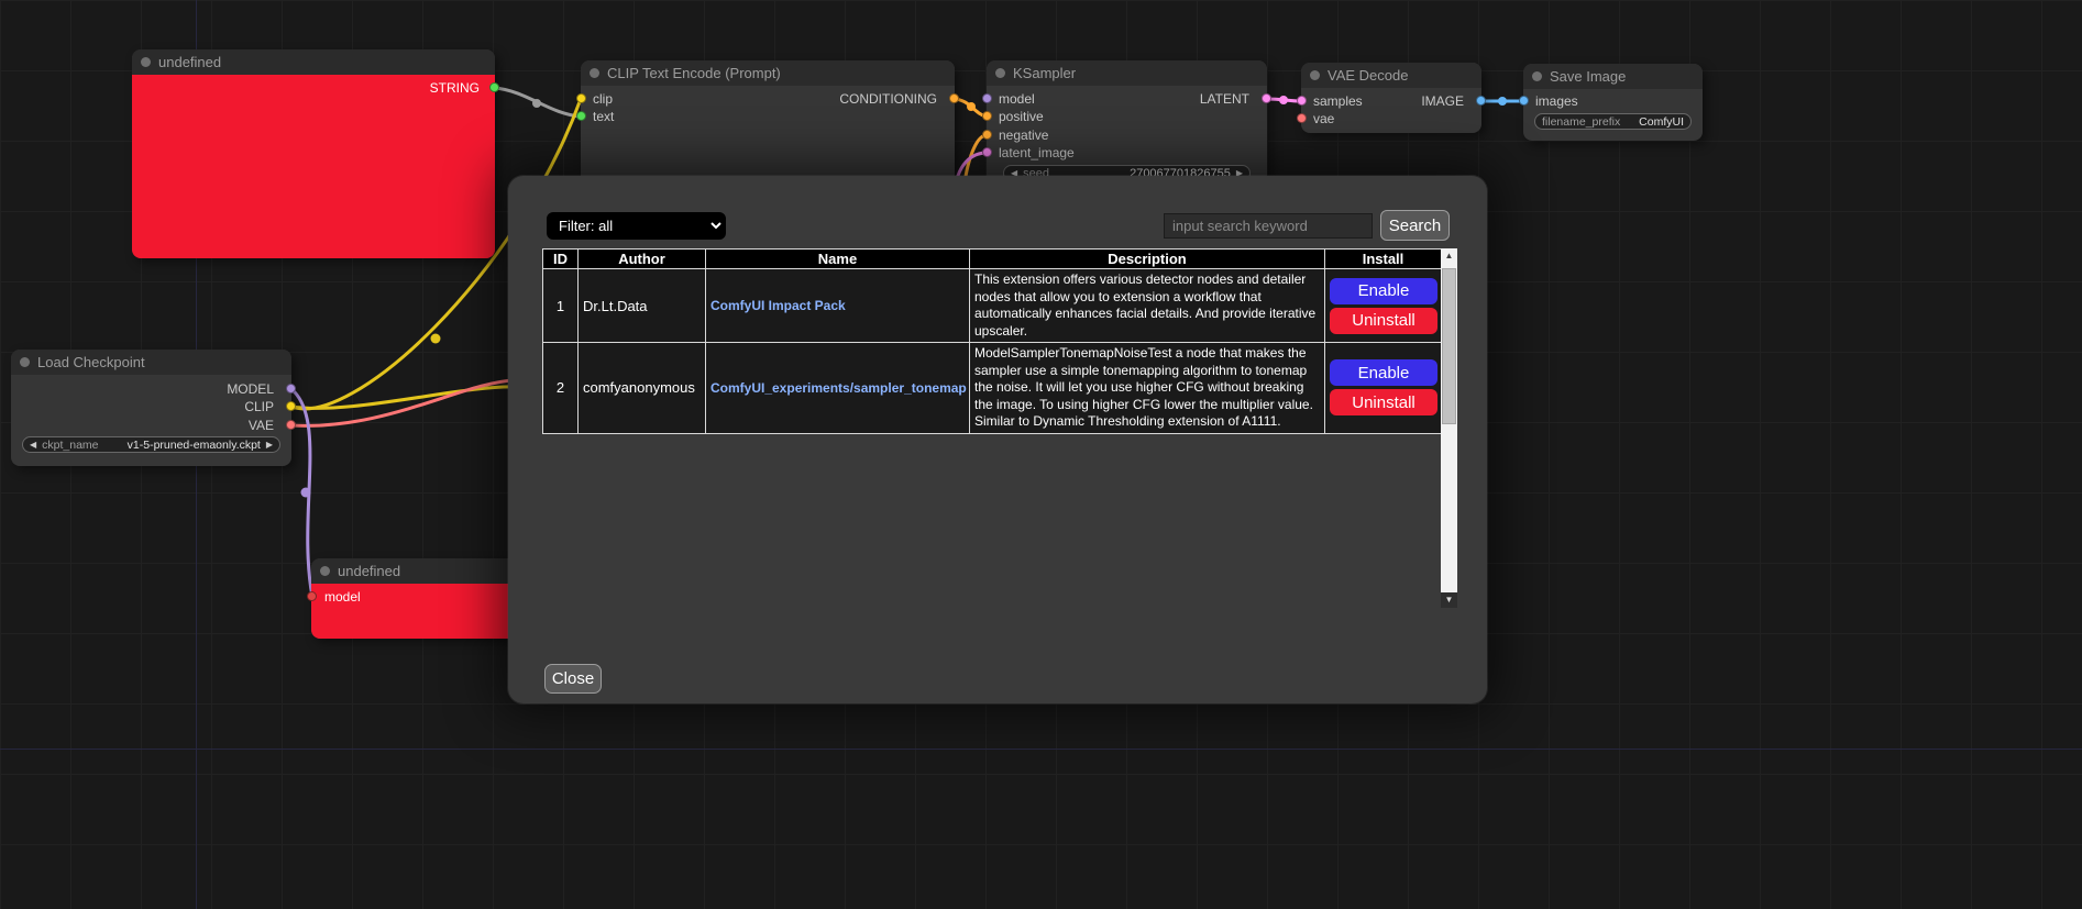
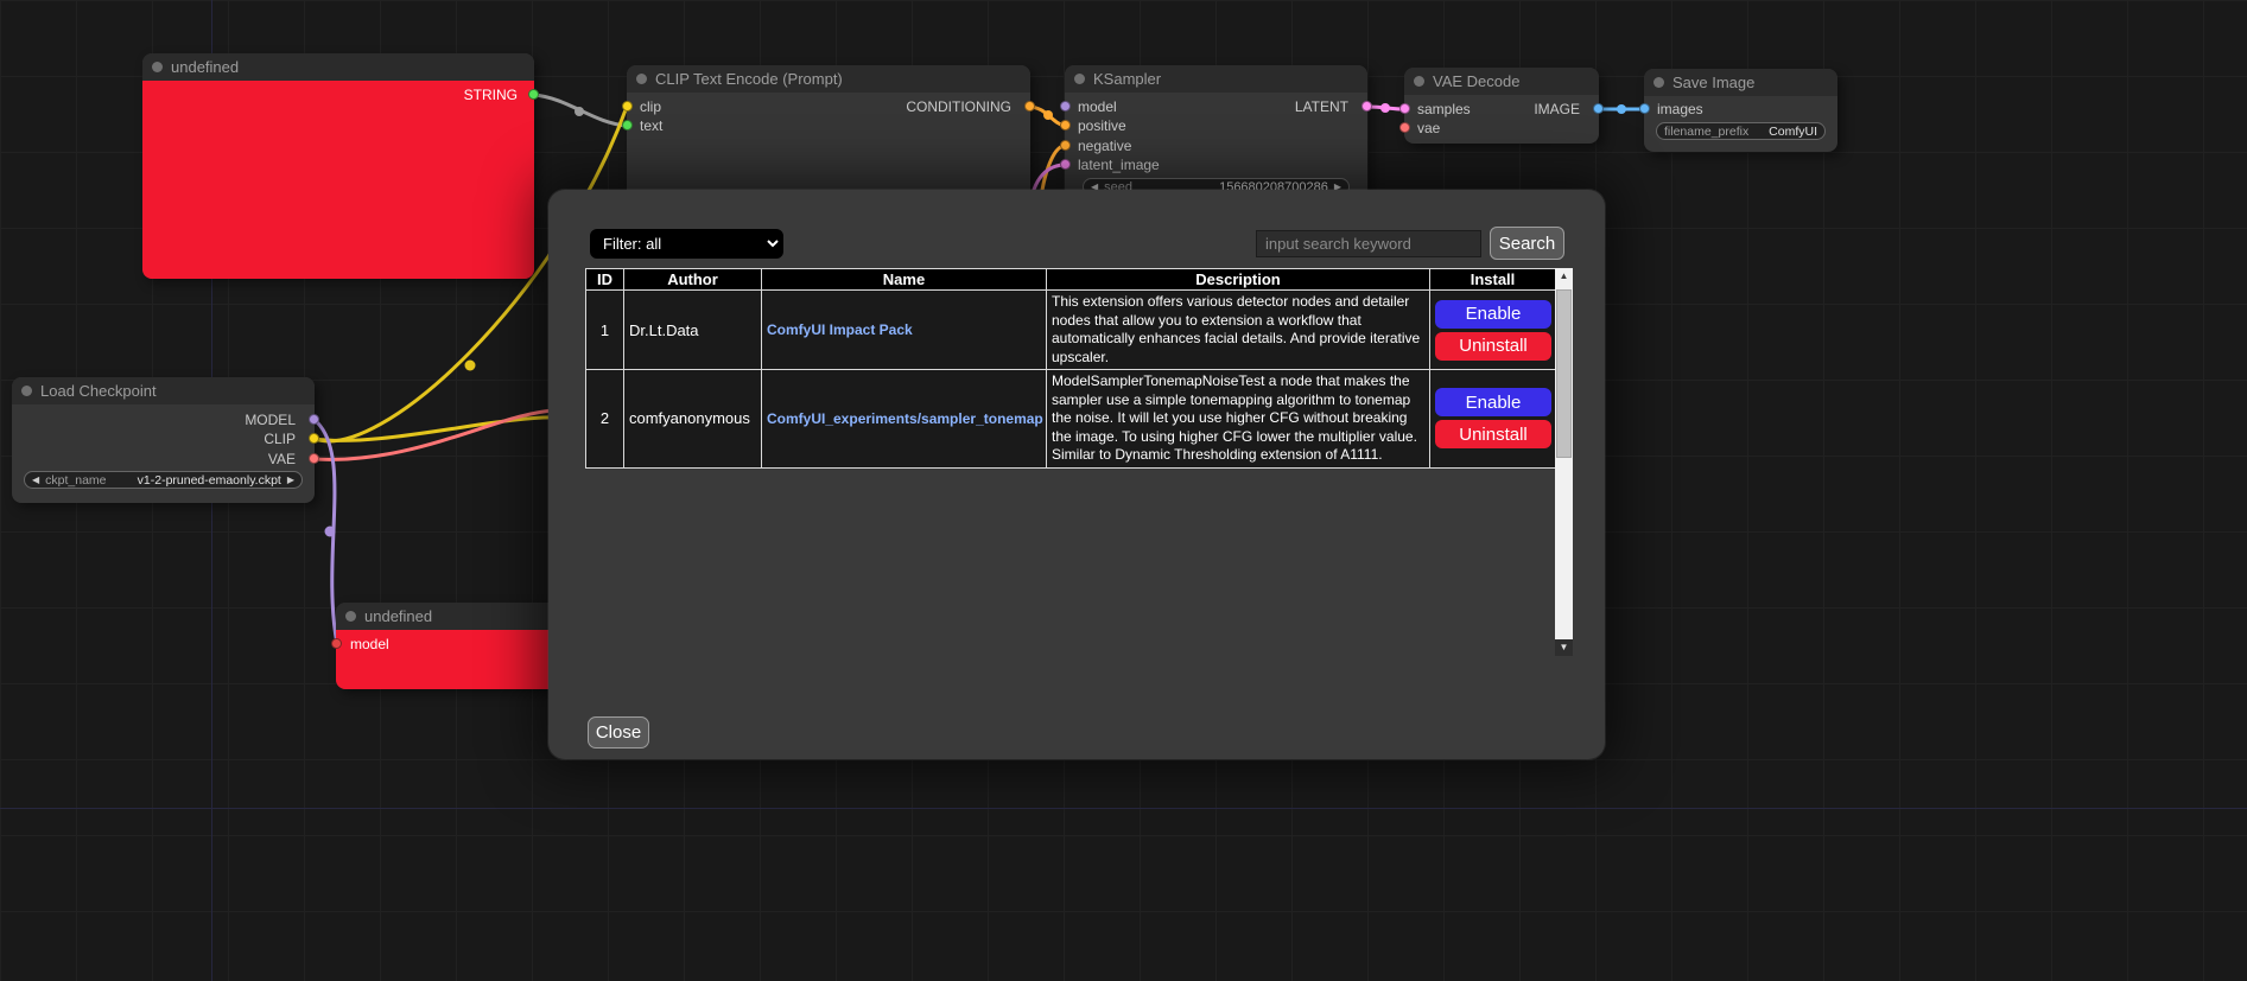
  undefined
  STRING
  CLIP Text Encode (Prompt)
  clip
  text
  CONDITIONING
  KSampler
  model
  positive
  negative
  latent_image
  LATENT
  ◀
  seed
- 270067701826755
+ 156680208700286
  ▶
  VAE Decode
  samples
  vae
  IMAGE
  Save Image
  images
  filename_prefix
  ComfyUI
  Load Checkpoint
  MODEL
  CLIP
  VAE
  ◀
  ckpt_name
- v1-5-pruned-emaonly.ckpt
+ v1-2-pruned-emaonly.ckpt
  ▶
  undefined
  model
  Filter: all
  input search keyword
  Search
  ID	Author	Name	Description	Install
  1	Dr.Lt.Data	ComfyUI Impact Pack	This extension offers various detector nodes and detailer nodes that allow you to extension a workflow that automatically enhances facial details. And provide iterative upscaler.	Enable Uninstall
  2	comfyanonymous	ComfyUI_experiments/sampler_tonemap	ModelSamplerTonemapNoiseTest a node that makes the sampler use a simple tonemapping algorithm to tonemap the noise. It will let you use higher CFG without breaking the image. To using higher CFG lower the multiplier value. Similar to Dynamic Thresholding extension of A1111.	Enable Uninstall
  ▲
  ▼
  Close
